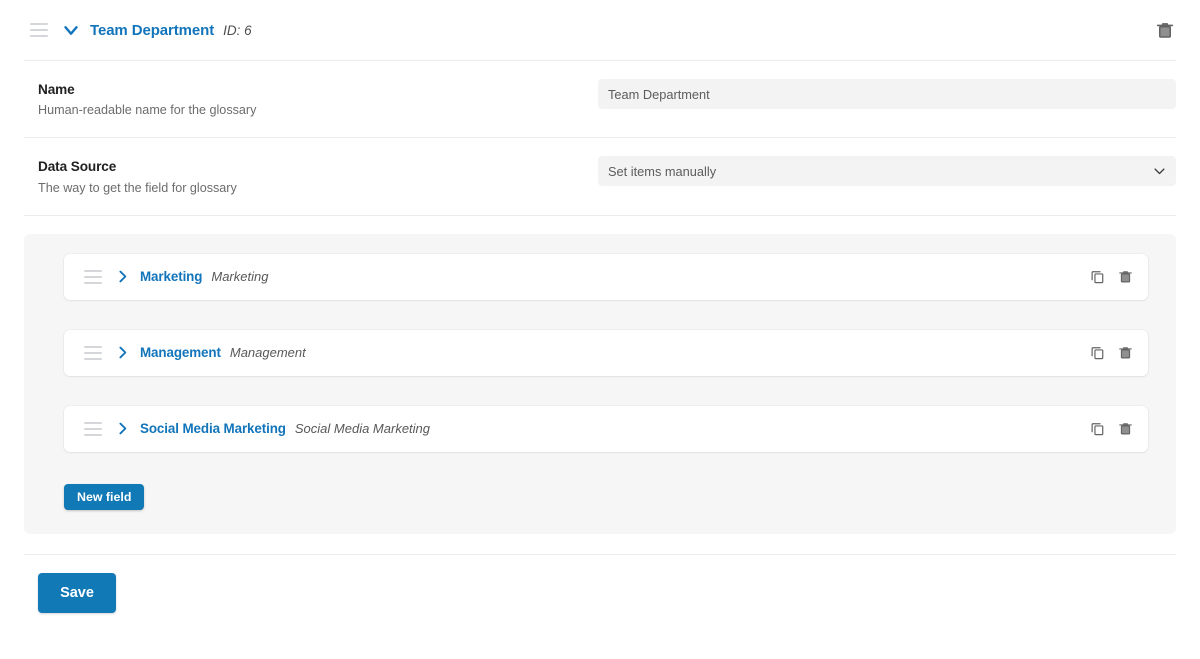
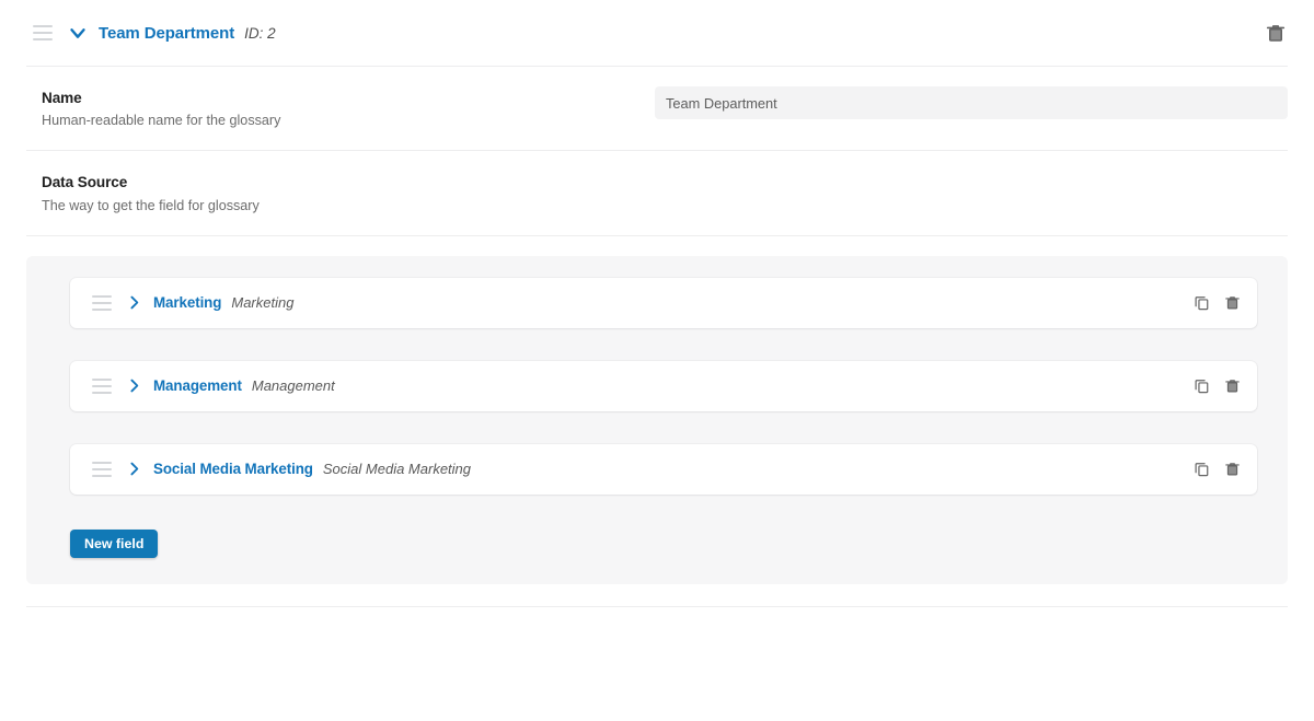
  Team Department
- ID: 6
+ ID: 2
  Name
  Human-readable name for the glossary
  Team Department
  Data Source
  The way to get the field for glossary
- Set items manually
  Marketing
  Marketing
  Management
  Management
  Social Media Marketing
  Social Media Marketing
  New field
- Save
